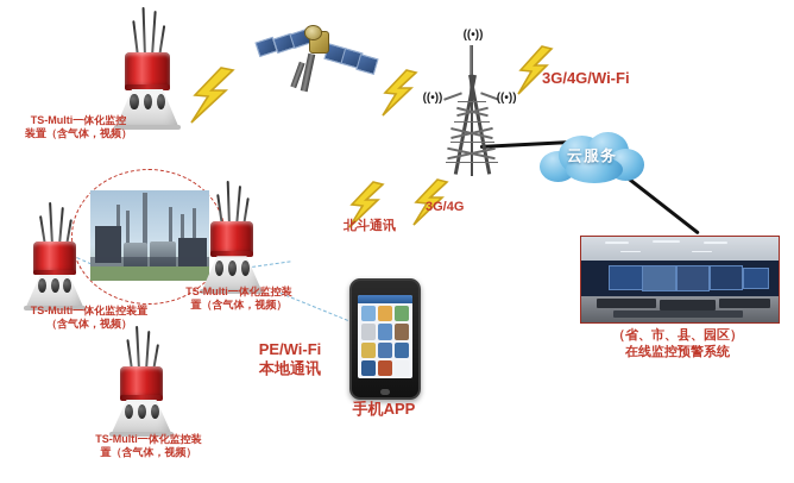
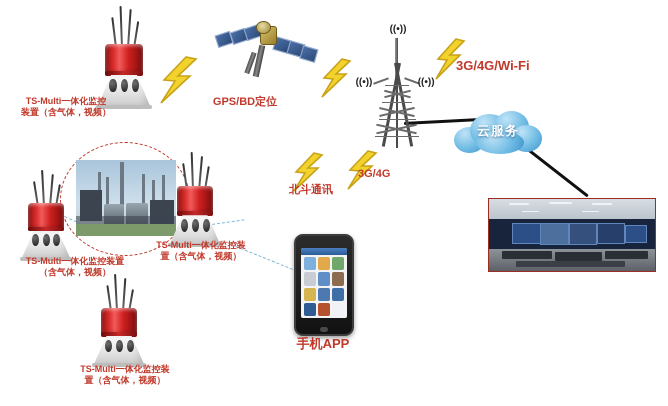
  TS-Multi一体化监控
  装置（含气体，视频）
  TS-Multi一体化监控装置
  （含气体，视频）
  TS-Multi一体化监控装
  置（含气体，视频）
  TS-Multi一体化监控装
  置（含气体，视频）
+ GPS/BD定位
  ((•))
  ((•))
  ((•))
  云服务
- （省、市、县、园区）
- 在线监控预警系统
  手机APP
- PE/Wi-Fi
- 本地通讯
  北斗通讯
  3G/4G
  3G/4G/Wi-Fi
